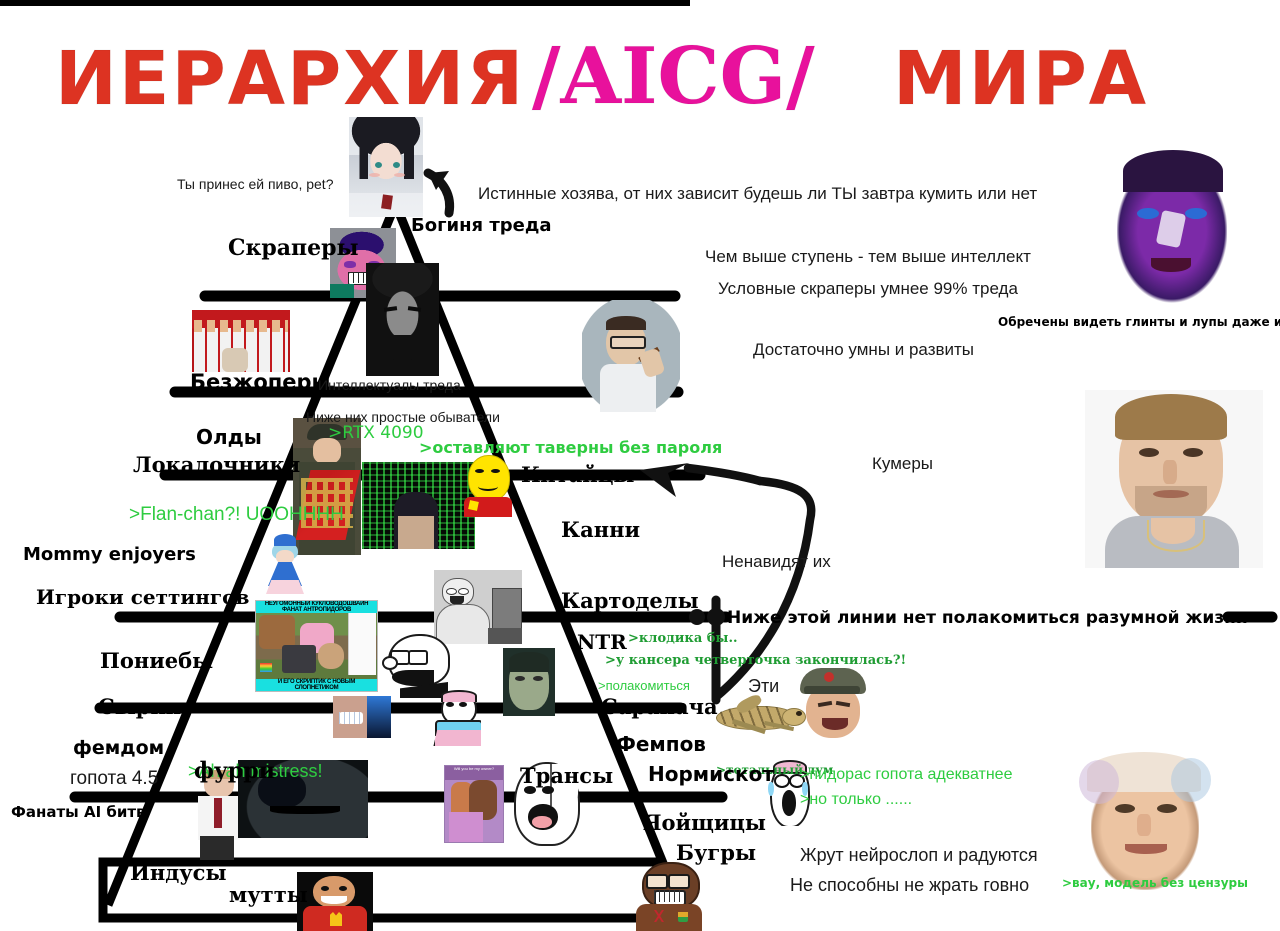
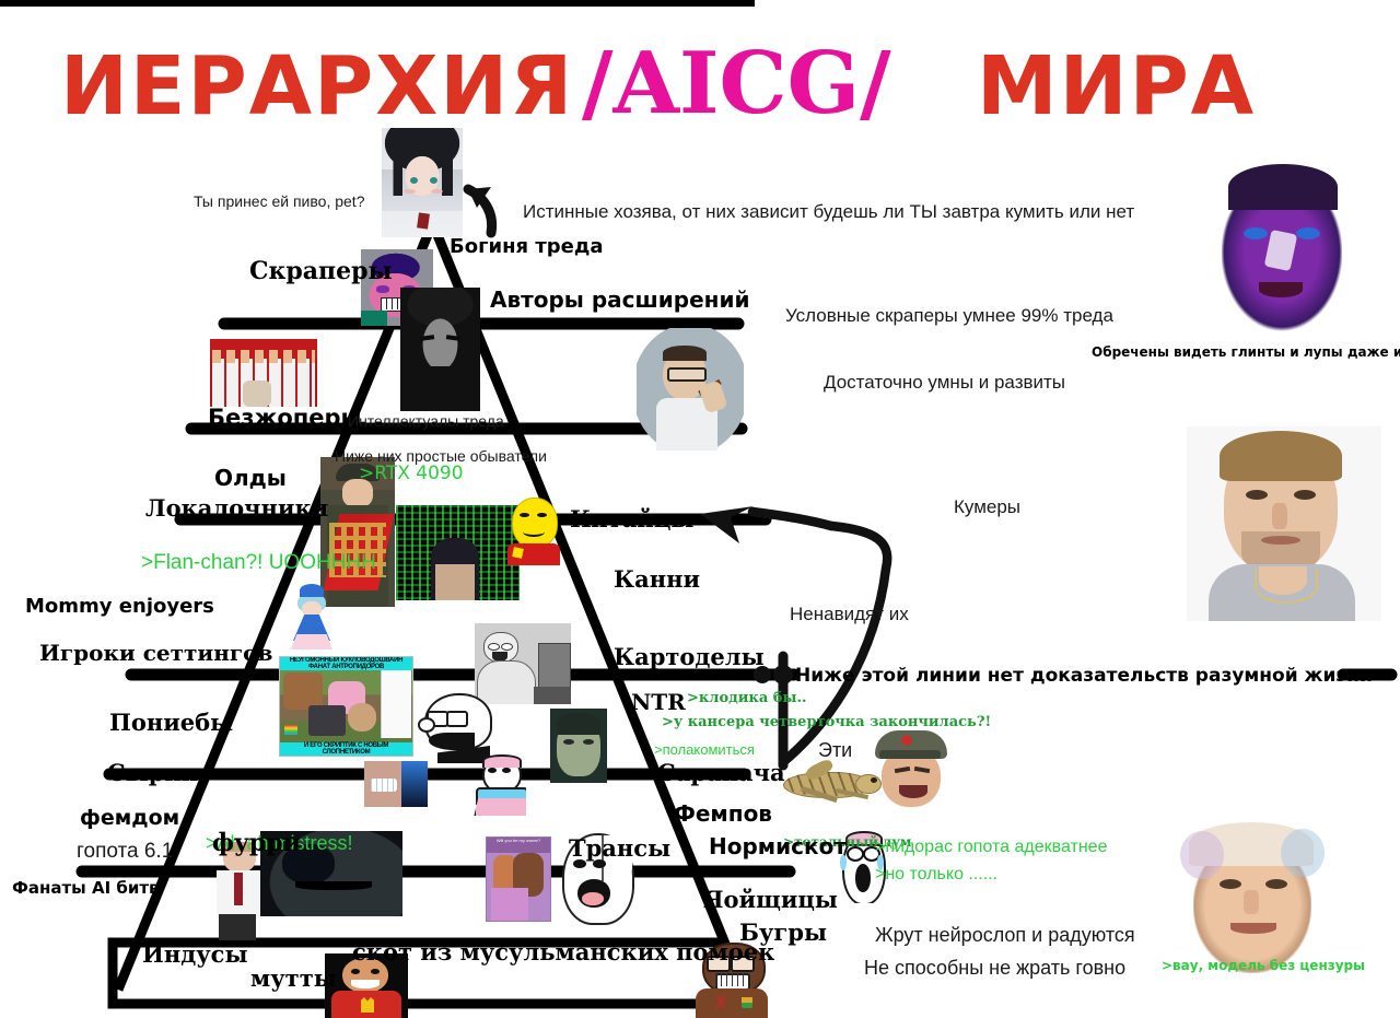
  ИЕРАРХИЯ
  /AICG/
  МИРА
  Ты принес ей пиво, pet?
  Богиня треда
  Истинные хозява, от них зависит будешь ли ТЫ завтра кумить или нет
- Чем выше ступень - тем выше интеллект
  Условные скраперы умнее 99% треда
  Обречены видеть глинты и лупы даже и
  Скраперы
+ Авторы расширений
  Достаточно умны и развиты
  Безжоперы
  Интеллектуалы треда
  Ниже них простые обыватели
  >RTX 4090
  Олды
- >оставляют таверны без пароля
  Локалочники
  Китайцы
  >Flan-chan?! UOOHHHH
  Канни
  Mommy enjoyers
  Кумеры
  Игроки сеттингов
  Ненавидят их
  Картоделы
- Ниже этой линии нет полакомиться разумной жизни
+ Ниже этой линии нет доказательств разумной жизни
  NTR
  >клодика бы..
  >у кансера четверточка закончилась?!
  Пониебы
  >полакомиться
  Эти
  Саранача
  Сырки
  >Ah ah mistress!
  фемдом
- гопота 4.5
+ гопота 6.1
  фурри
  Трансы
  Фемпов
  >тотальный дум
  Нормискот
  >пидорас гопота адекватнее
  >но только ......
  Фанаты AI битв
  Яойщицы
  Бугры
  Жрут нейрослоп и радуются
  Не способны не жрать говно
  Индусы
  мутты
+ скот из мусульманских помоек
  >вау, модель без цензуры
